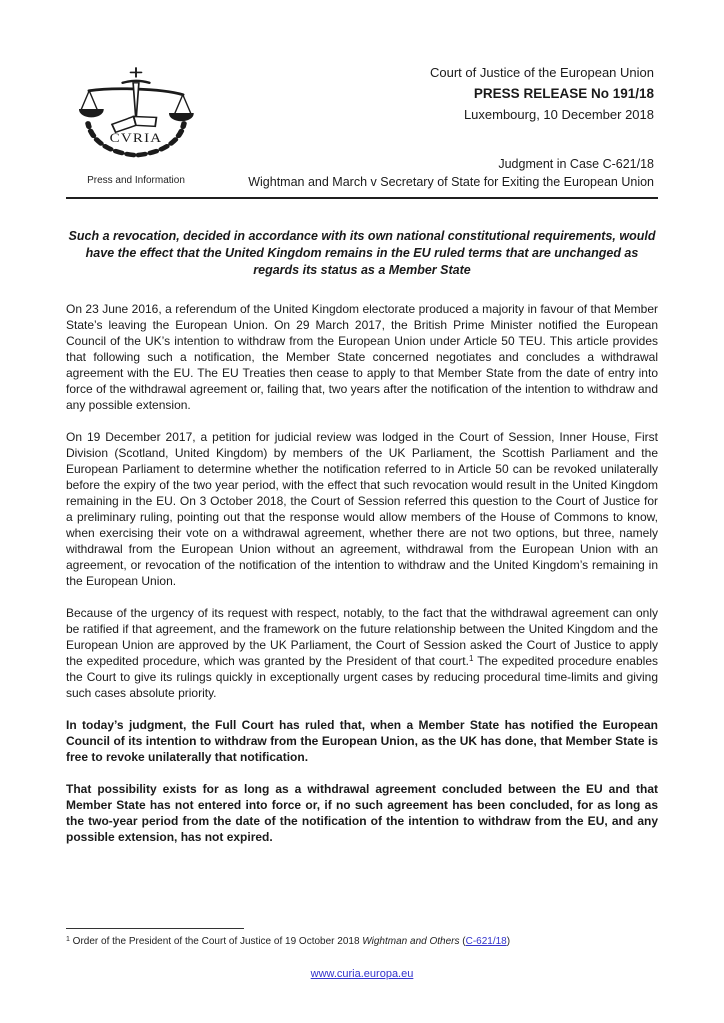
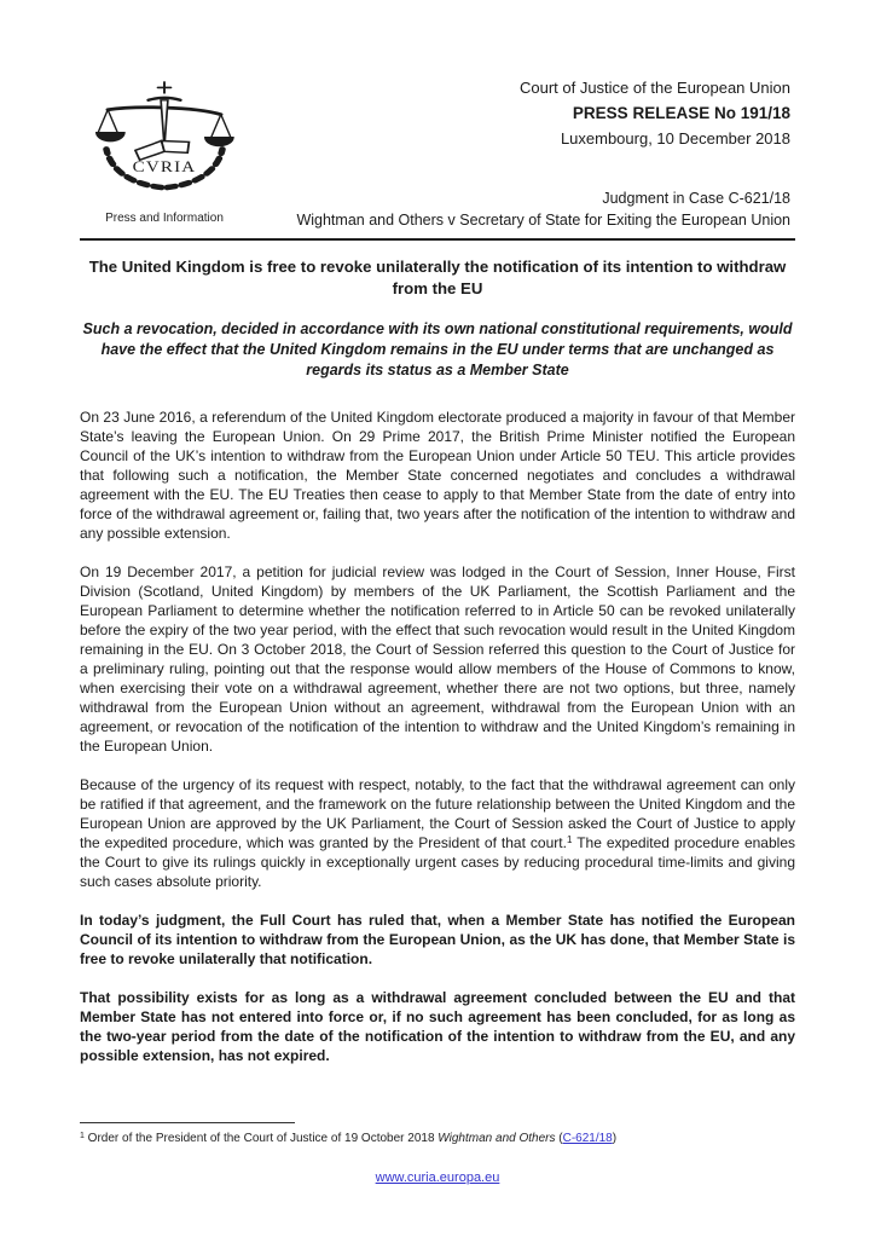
  CVRIA
  Press and Information
  Court of Justice of the European Union
  PRESS RELEASE No 191/18
  Luxembourg, 10 December 2018
  Judgment in Case C-621/18
- Wightman and March v Secretary of State for Exiting the European Union
+ Wightman and Others v Secretary of State for Exiting the European Union
+ The United Kingdom is free to revoke unilaterally the notification of its intention to withdraw from the EU
- Such a revocation, decided in accordance with its own national constitutional requirements, would have the effect that the United Kingdom remains in the EU ruled terms that are unchanged as regards its status as a Member State
+ Such a revocation, decided in accordance with its own national constitutional requirements, would have the effect that the United Kingdom remains in the EU under terms that are unchanged as regards its status as a Member State
- On 23 June 2016, a referendum of the United Kingdom electorate produced a majority in favour of that Member State’s leaving the European Union. On 29 March 2017, the British Prime Minister notified the European Council of the UK’s intention to withdraw from the European Union under Article 50 TEU. This article provides that following such a notification, the Member State concerned negotiates and concludes a withdrawal agreement with the EU. The EU Treaties then cease to apply to that Member State from the date of entry into force of the withdrawal agreement or, failing that, two years after the notification of the intention to withdraw and any possible extension.
+ On 23 June 2016, a referendum of the United Kingdom electorate produced a majority in favour of that Member State’s leaving the European Union. On 29 Prime 2017, the British Prime Minister notified the European Council of the UK’s intention to withdraw from the European Union under Article 50 TEU. This article provides that following such a notification, the Member State concerned negotiates and concludes a withdrawal agreement with the EU. The EU Treaties then cease to apply to that Member State from the date of entry into force of the withdrawal agreement or, failing that, two years after the notification of the intention to withdraw and any possible extension.
  On 19 December 2017, a petition for judicial review was lodged in the Court of Session, Inner House, First Division (Scotland, United Kingdom) by members of the UK Parliament, the Scottish Parliament and the European Parliament to determine whether the notification referred to in Article 50 can be revoked unilaterally before the expiry of the two year period, with the effect that such revocation would result in the United Kingdom remaining in the EU. On 3 October 2018, the Court of Session referred this question to the Court of Justice for a preliminary ruling, pointing out that the response would allow members of the House of Commons to know, when exercising their vote on a withdrawal agreement, whether there are not two options, but three, namely withdrawal from the European Union without an agreement, withdrawal from the European Union with an agreement, or revocation of the notification of the intention to withdraw and the United Kingdom’s remaining in the European Union.
  Because of the urgency of its request with respect, notably, to the fact that the withdrawal agreement can only be ratified if that agreement, and the framework on the future relationship between the United Kingdom and the European Union are approved by the UK Parliament, the Court of Session asked the Court of Justice to apply the expedited procedure, which was granted by the President of that court.1 The expedited procedure enables the Court to give its rulings quickly in exceptionally urgent cases by reducing procedural time-limits and giving such cases absolute priority.
  In today’s judgment, the Full Court has ruled that, when a Member State has notified the European Council of its intention to withdraw from the European Union, as the UK has done, that Member State is free to revoke unilaterally that notification.
  That possibility exists for as long as a withdrawal agreement concluded between the EU and that Member State has not entered into force or, if no such agreement has been concluded, for as long as the two-year period from the date of the notification of the intention to withdraw from the EU, and any possible extension, has not expired.
  Order of the President of the Court of Justice of 19 October 2018 Wightman and Others (C-621/18)
  www.curia.europa.eu
